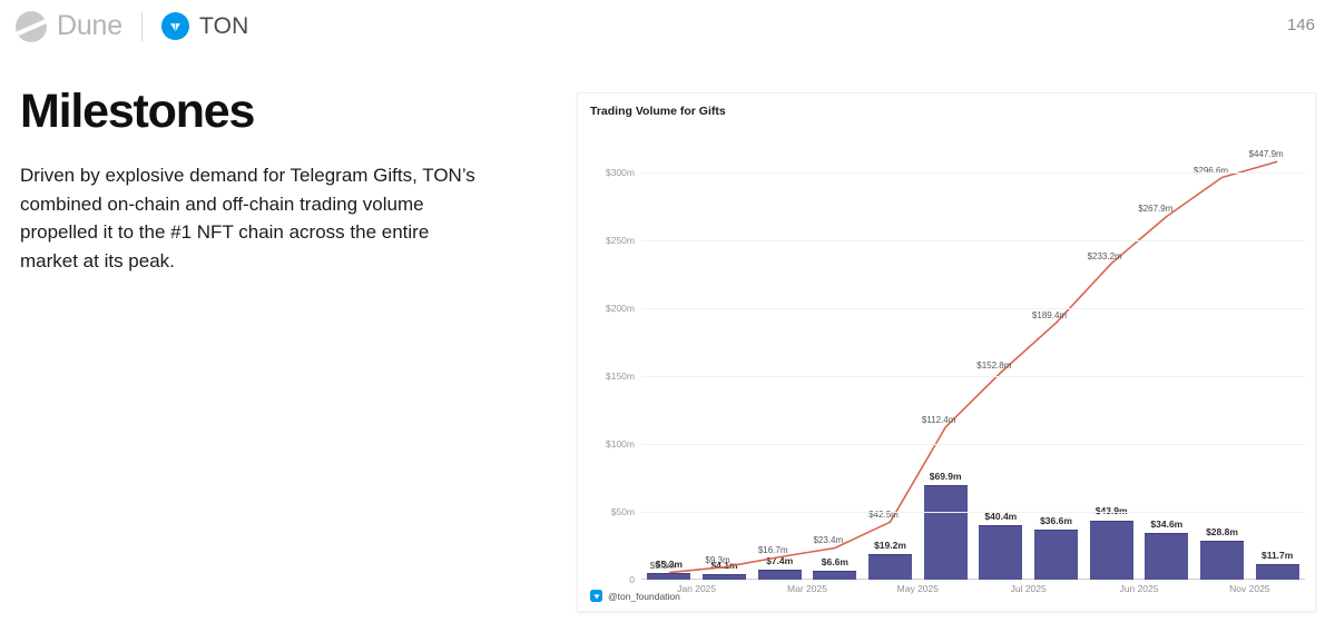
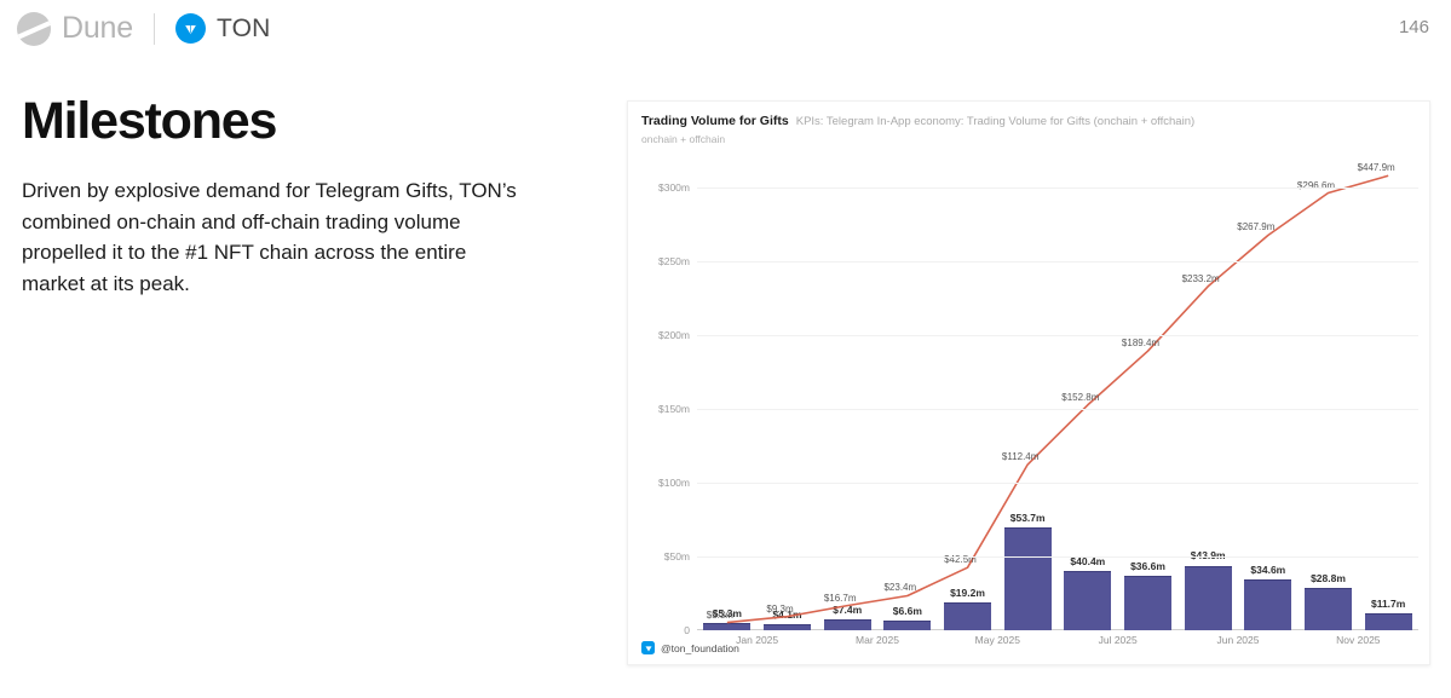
  Dune
  TON
  146
  Milestones
  Driven by explosive demand for Telegram Gifts, TON’s combined on-chain and off-chain trading volume propelled it to the #1 NFT chain across the entire market at its peak.
  Trading Volume for Gifts
+ KPIs: Telegram In-App economy: Trading Volume for Gifts (onchain + offchain)
+ onchain + offchain
  0
  $50m
  $100m
  $150m
  $200m
  $250m
  $300m
  $5.3m
  $4.1
  $7.4m
  $6.6m
  $19.2m
- $69.9m
+ $53.7m
  $40.4m
  $36.6m
  $34.6m
  $28.8m
  $11.7m
  $5.3m
  $9.3m
  $16.7m
  $23.4m
  $42.5m
  $112.4m
  $152.8m
  $189.4m
  $233.2m
  $267.9m
  $296.6m
  $447.9m
  Jan 2025
  Mar 2025
  May 2025
  Jul 2025
  Jun 2025
  Nov 2025
  @ton_foundation
